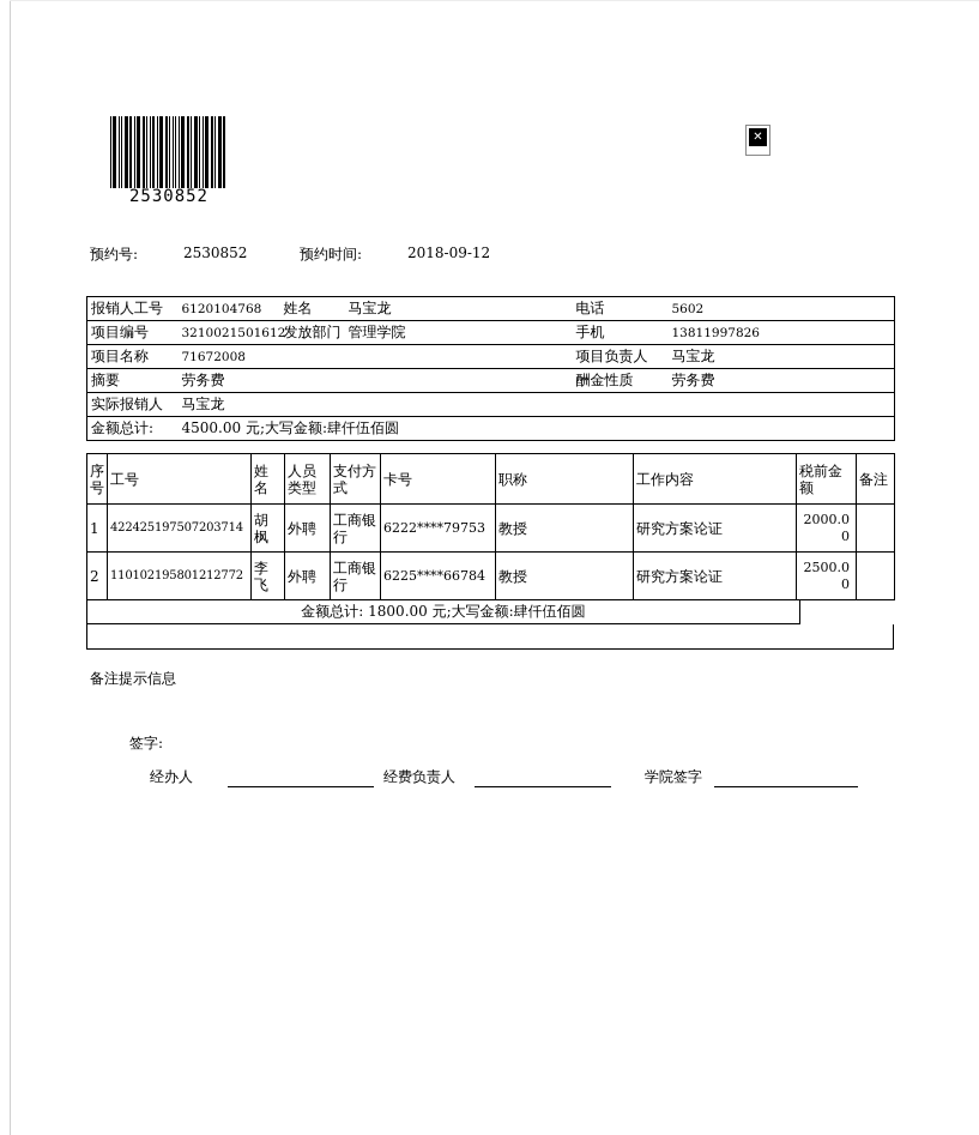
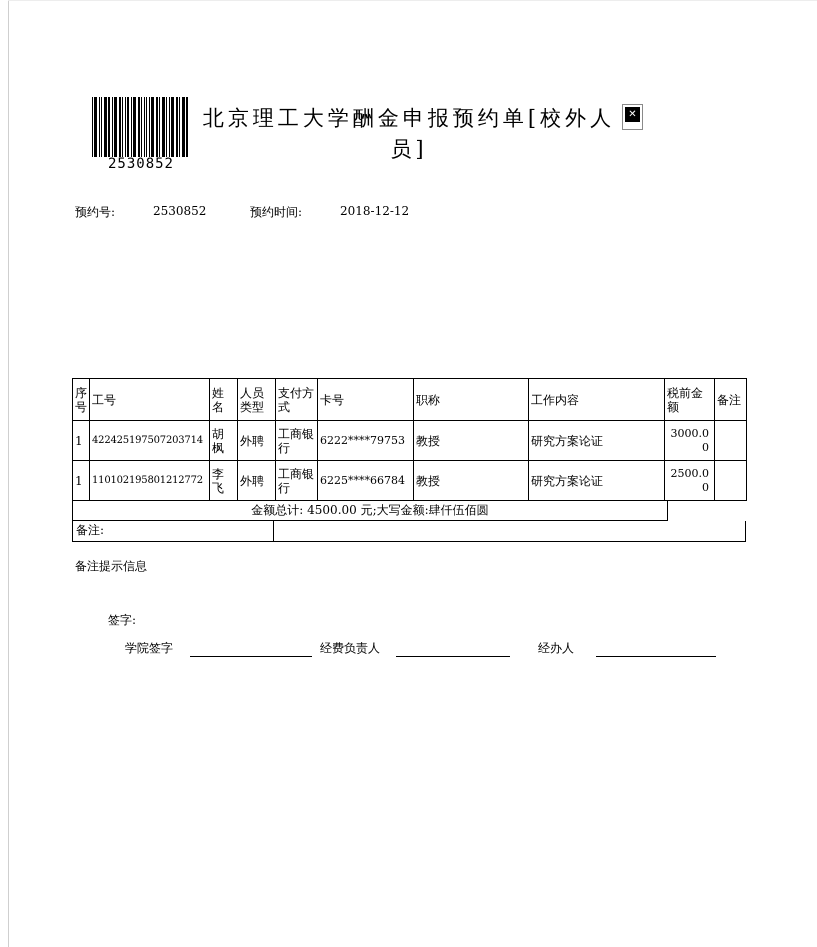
  2530852
+ 北京理工大学酬金申报预约单[校外人员]
  预约号:
  2530852
  预约时间:
- 2018-09-12
+ 2018-12-12
- 报销人工号	6120104768	姓名	马宝龙	电话	5602
- 项目编号	3210021501612	发放部门	管理学院	手机	13811997826
- 项目名称	71672008	项目负责人	马宝龙
- 摘要	劳务费	酬金性质	劳务费
- 实际报销人	马宝龙
- 金额总计:	4500.00 元;大写金额:肆仟伍佰圆
  序号	工号	姓名	人员类型	支付方式	卡号	职称	工作内容	税前金额	备注
- 1	422425197507203714	胡枫	外聘	工商银行	6222****79753	教授	研究方案论证	2000.00
+ 1	422425197507203714	胡枫	外聘	工商银行	6222****79753	教授	研究方案论证	3000.00
- 2	110102195801212772	李飞	外聘	工商银行	6225****66784	教授	研究方案论证	2500.00
+ 1	110102195801212772	李飞	外聘	工商银行	6225****66784	教授	研究方案论证	2500.00
- 金额总计: 1800.00 元;大写金额:肆仟伍佰圆
+ 金额总计: 4500.00 元;大写金额:肆仟伍佰圆
+ 备注:
  备注提示信息
  签字:
- 经办人
+ 学院签字
  经费负责人
- 学院签字
+ 经办人
